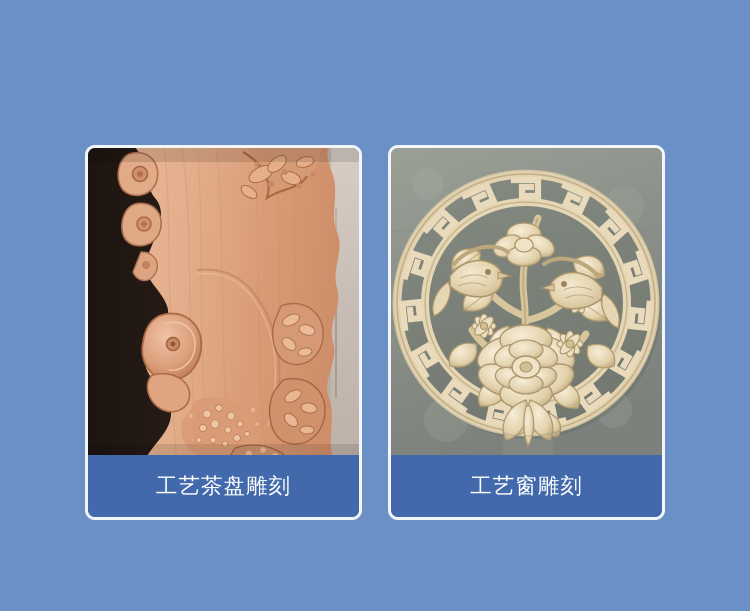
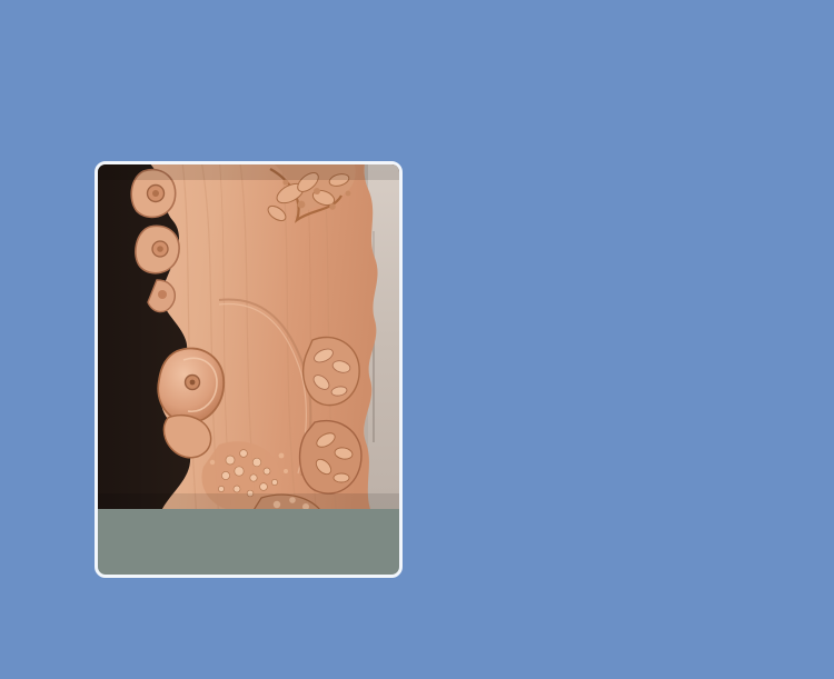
- 工艺茶盘雕刻
- 工艺窗雕刻
